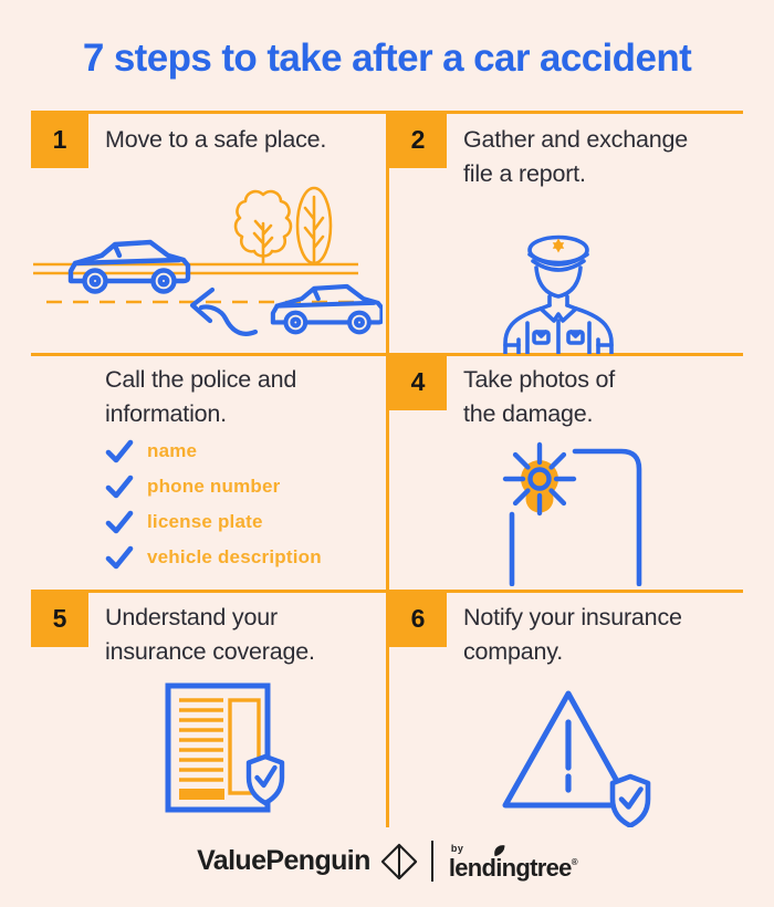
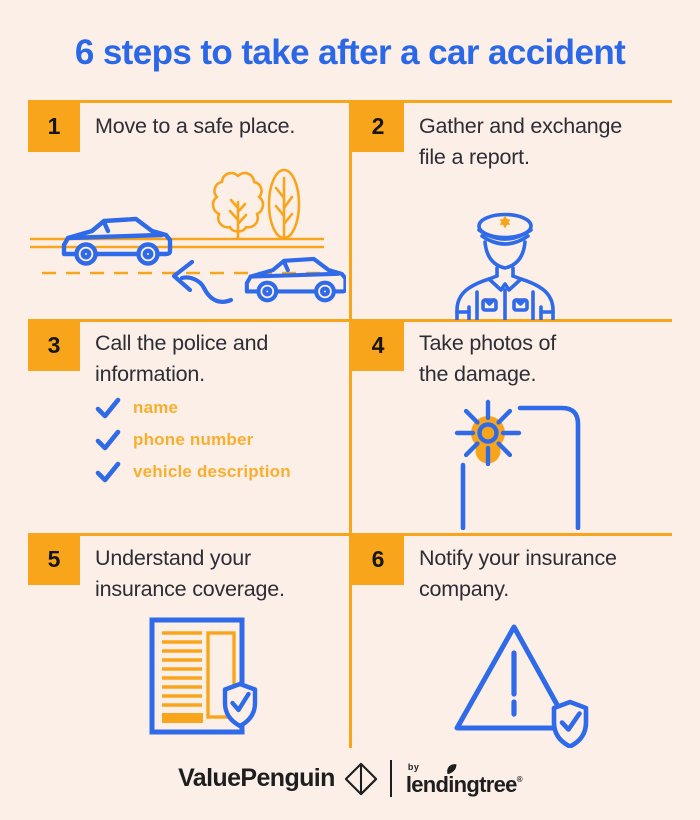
- 7 steps to take after a car accident
+ 6 steps to take after a car accident
  1
  2
+ 3
  4
  5
  6
  Move to a safe place.
  Gather and exchange
  file a report.
  Call the police and
  information.
  Take photos of
  the damage.
  Understand your
  insurance coverage.
  Notify your insurance
  company.
  name
  phone number
- license plate
  vehicle description
  ValuePenguin
  by
  lend
  i
  ngtree
  ®
